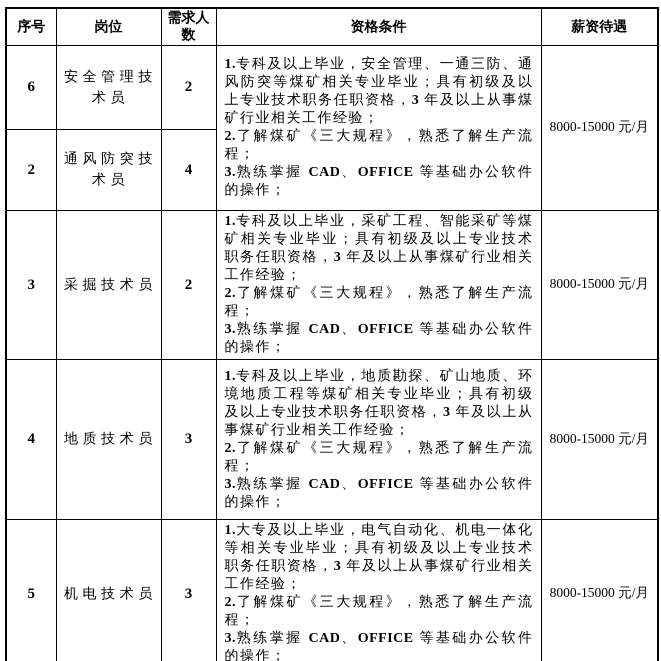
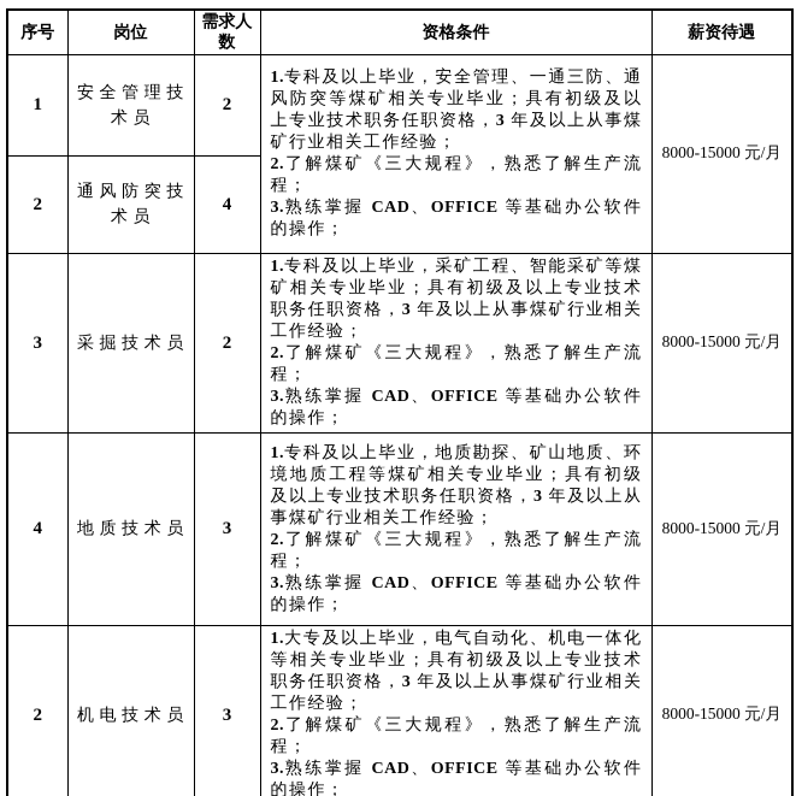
  序号	岗位	需求人数	资格条件	薪资待遇
- 6	安全管理技术员	2	1.专科及以上毕业，安全管理、一通三防、通风防突等煤矿相关专业毕业；具有初级及以上专业技术职务任职资格，3 年及以上从事煤矿行业相关工作经验； 2.了解煤矿《三大规程》，熟悉了解生产流程； 3.熟练掌握 CAD、OFFICE 等基础办公软件的操作；	8000-15000 元/月
+ 1	安全管理技术员	2	1.专科及以上毕业，安全管理、一通三防、通风防突等煤矿相关专业毕业；具有初级及以上专业技术职务任职资格，3 年及以上从事煤矿行业相关工作经验； 2.了解煤矿《三大规程》，熟悉了解生产流程； 3.熟练掌握 CAD、OFFICE 等基础办公软件的操作；	8000-15000 元/月
  2	通风防突技术员	4
  3	采掘技术员	2	1.专科及以上毕业，采矿工程、智能采矿等煤矿相关专业毕业；具有初级及以上专业技术职务任职资格，3 年及以上从事煤矿行业相关工作经验； 2.了解煤矿《三大规程》，熟悉了解生产流程； 3.熟练掌握 CAD、OFFICE 等基础办公软件的操作；	8000-15000 元/月
  4	地质技术员	3	1.专科及以上毕业，地质勘探、矿山地质、环境地质工程等煤矿相关专业毕业；具有初级及以上专业技术职务任职资格，3 年及以上从事煤矿行业相关工作经验； 2.了解煤矿《三大规程》，熟悉了解生产流程； 3.熟练掌握 CAD、OFFICE 等基础办公软件的操作；	8000-15000 元/月
- 5	机电技术员	3	1.大专及以上毕业，电气自动化、机电一体化等相关专业毕业；具有初级及以上专业技术职务任职资格，3 年及以上从事煤矿行业相关工作经验； 2.了解煤矿《三大规程》，熟悉了解生产流程； 3.熟练掌握 CAD、OFFICE 等基础办公软件的操作；	8000-15000 元/月
+ 2	机电技术员	3	1.大专及以上毕业，电气自动化、机电一体化等相关专业毕业；具有初级及以上专业技术职务任职资格，3 年及以上从事煤矿行业相关工作经验； 2.了解煤矿《三大规程》，熟悉了解生产流程； 3.熟练掌握 CAD、OFFICE 等基础办公软件的操作；	8000-15000 元/月
